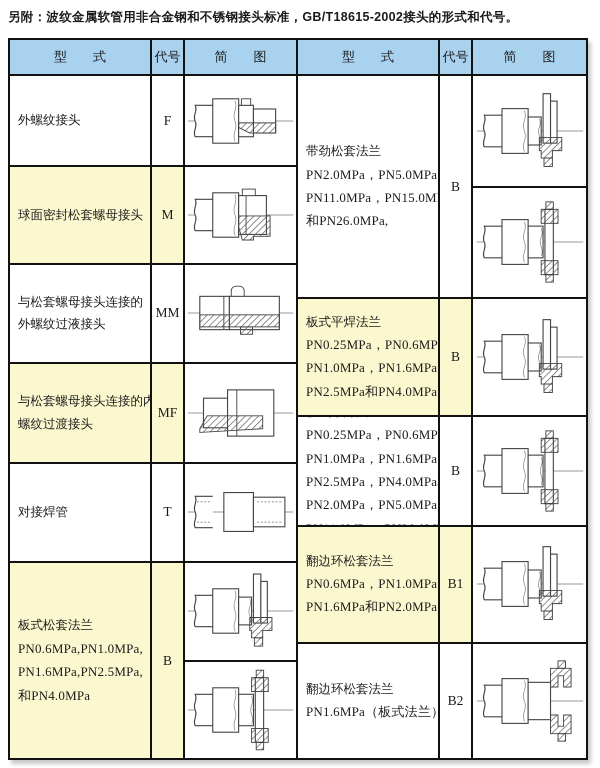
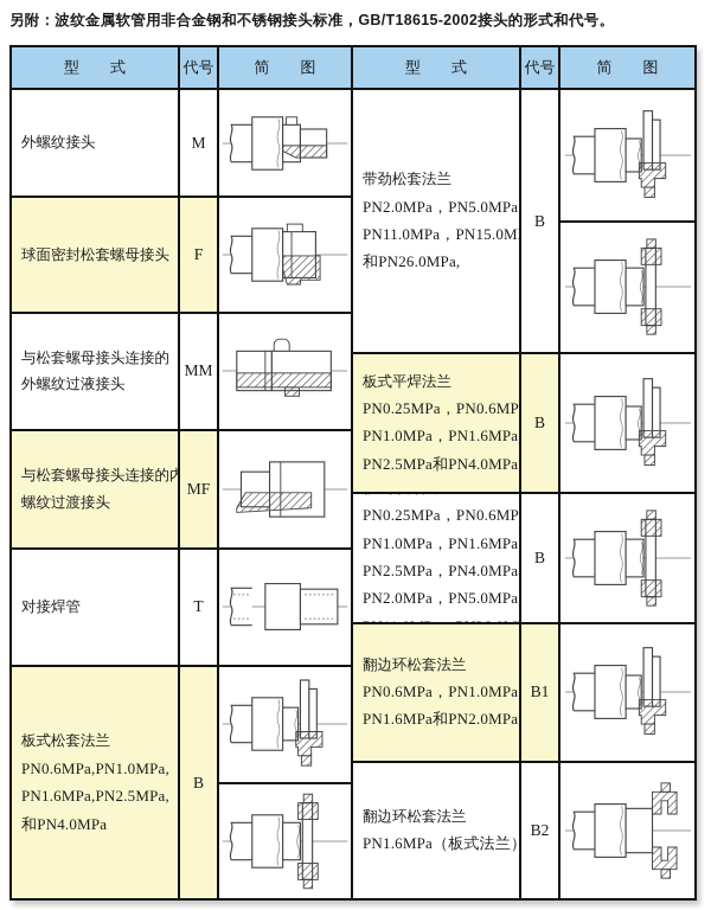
  另附：波纹金属软管用非合金钢和不锈钢接头标准，GB/T18615-2002接头的形式和代号。
  型 式
  代号
  简 图
  外螺纹接头
- F
+ M
  球面密封松套螺母接头
- M
+ F
  与松套螺母接头连接的
  外螺纹过液接头
  MM
  与松套螺母接头连接的内
  螺纹过渡接头
  MF
  对接焊管
  T
  板式松套法兰
  PN0.6MPa,PN1.0MPa,
  PN1.6MPa,PN2.5MPa,
  和PN4.0MPa
  B
  型 式
  代号
  简 图
  带劲松套法兰
  PN2.0MPa，PN5.0MPa
  PN11.0MPa，PN15.0M
  和PN26.0MPa,
  B
  板式平焊法兰
  PN0.25MPa，PN0.6MP
  PN1.0MPa，PN1.6MPa
  PN2.5MPa和PN4.0MPa
  B
  PN0.25MPa，PN0.6MP
  PN1.0MPa，PN1.6MPa
  PN2.5MPa，PN4.0MPa
  PN2.0MPa，PN5.0MPa
  B
  翻边环松套法兰
  PN0.6MPa，PN1.0MPa
  PN1.6MPa和PN2.0MPa
  B1
  翻边环松套法兰
  PN1.6MPa（板式法兰）
  B2
